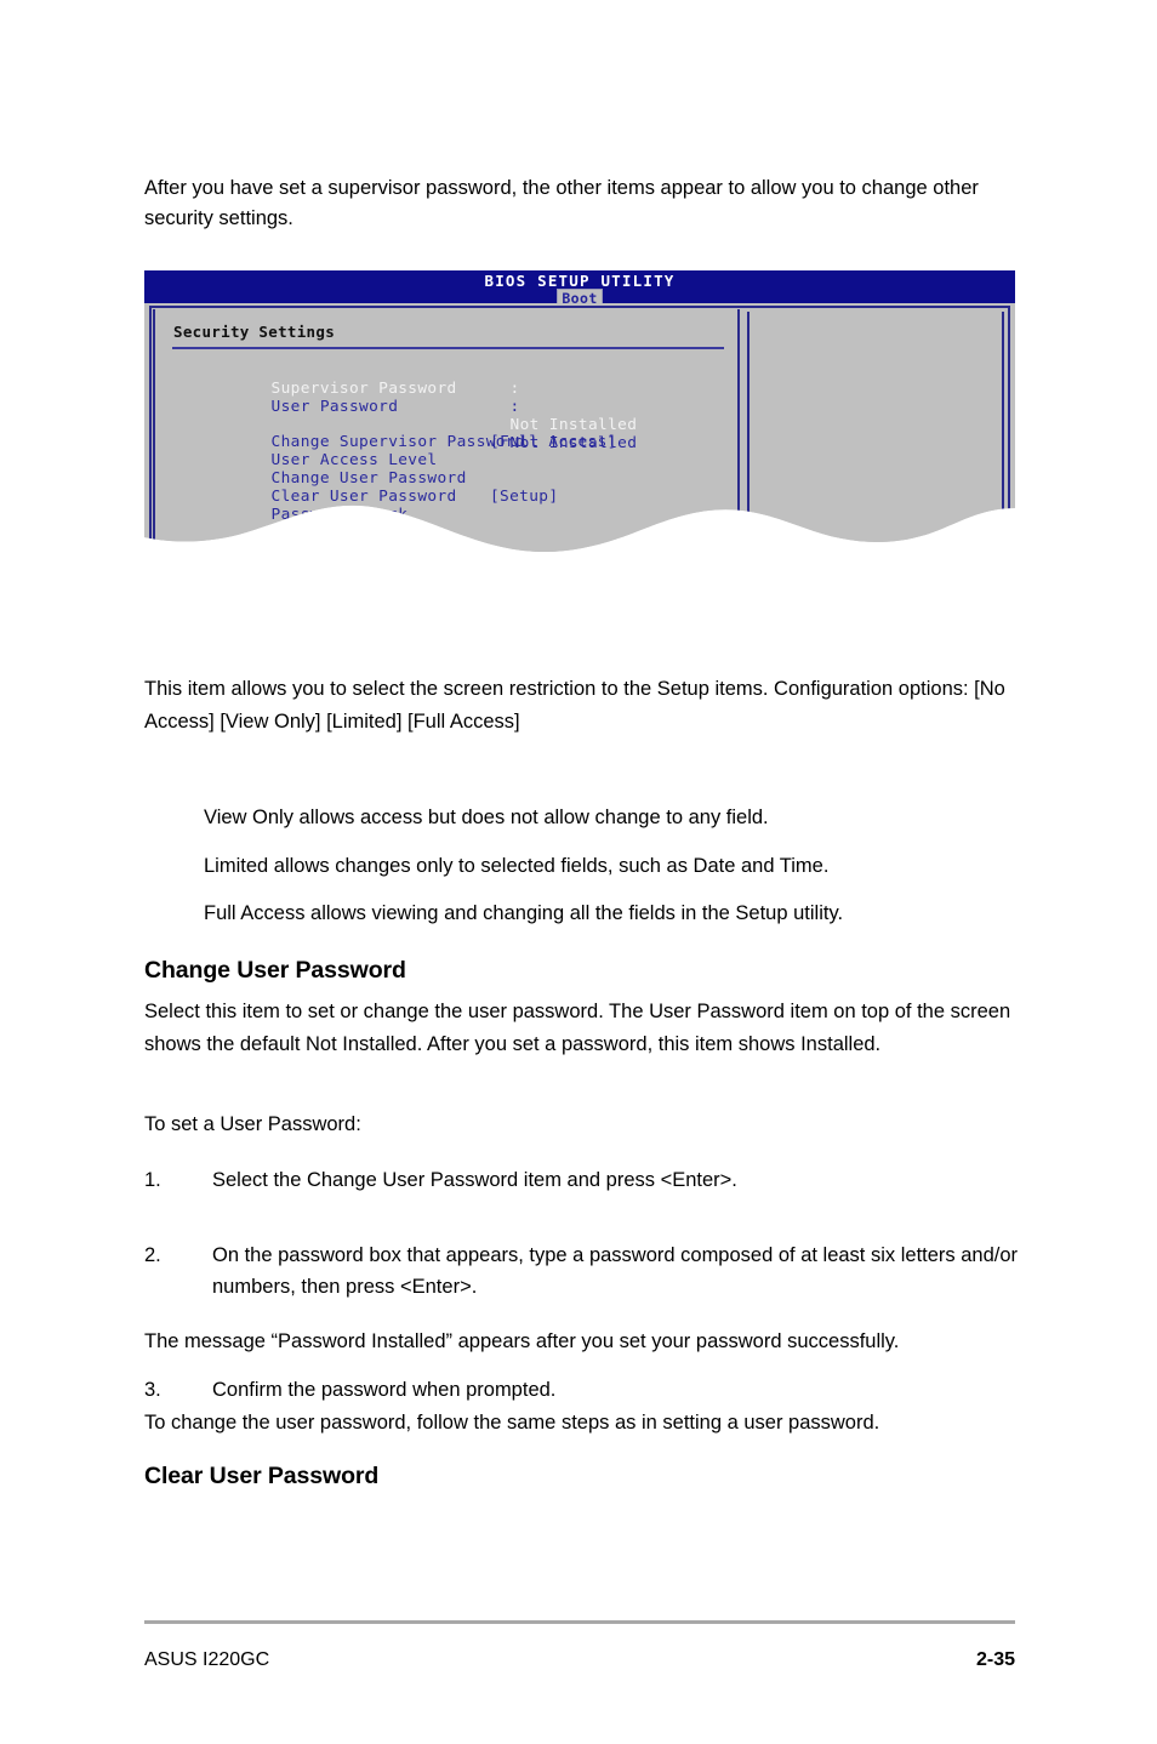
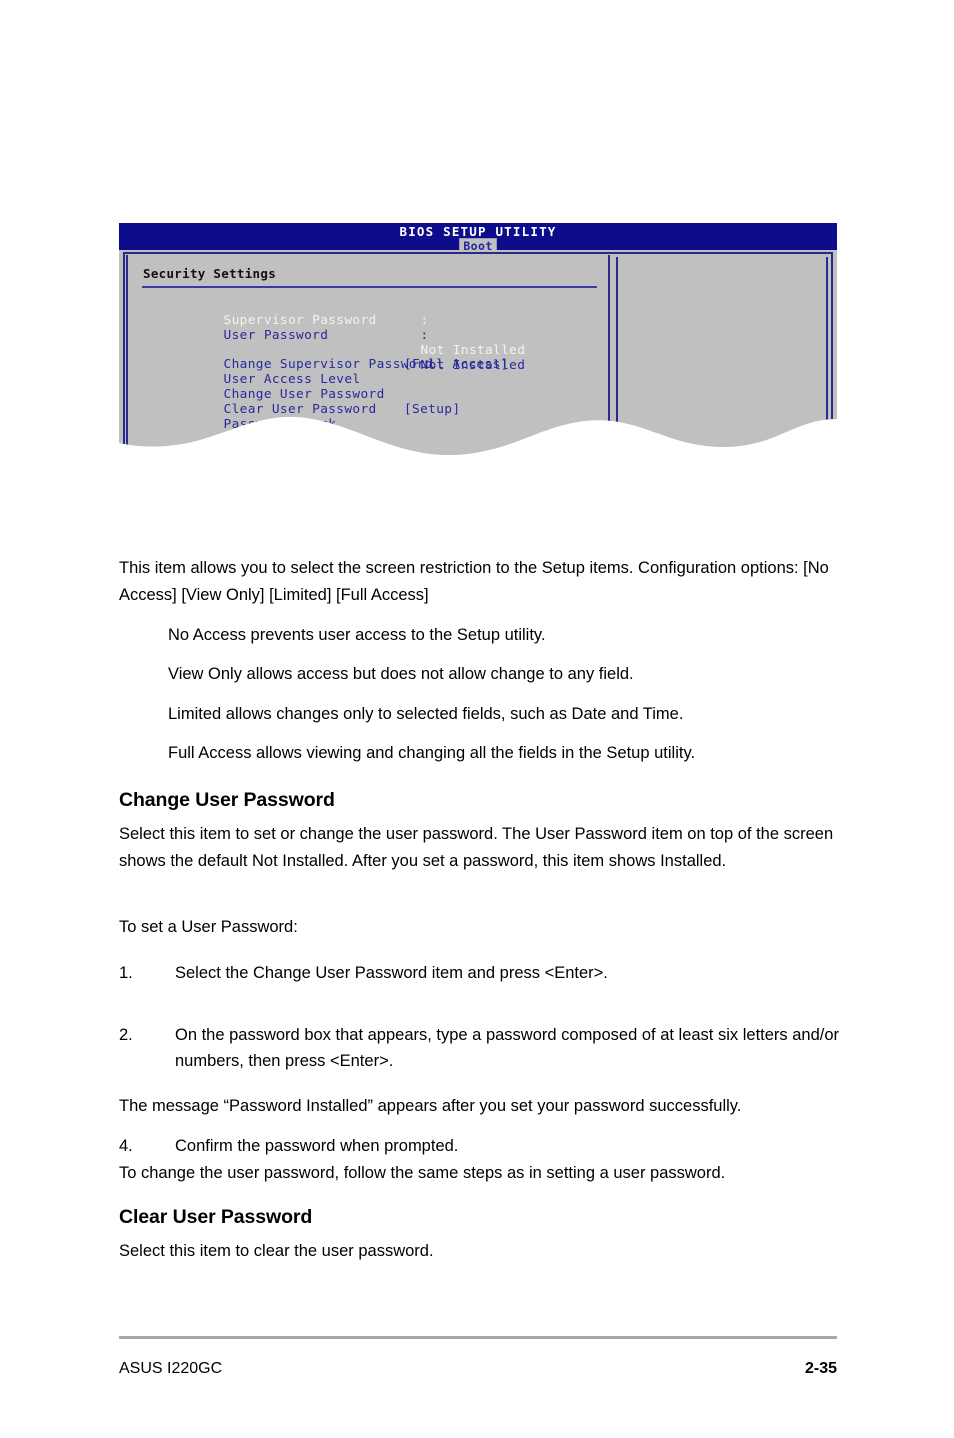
- After you have set a supervisor password, the other items appear to allow you to change other security settings.
  BIOS SETUP UTILITY
  Boot
  Security Settings
  Supervisor Password
  : Not Installed
  User Password
  : Not Installed
  Change Supervisor Password
  User Access Level
  [Full Access]
  Change User Password
  Clear User Password
  [Setup]
  This item allows you to select the screen restriction to the Setup items. Configuration options: [No Access] [View Only] [Limited] [Full Access]
+ No Access prevents user access to the Setup utility.
  View Only allows access but does not allow change to any field.
  Limited allows changes only to selected fields, such as Date and Time.
  Full Access allows viewing and changing all the fields in the Setup utility.
  Change User Password
  Select this item to set or change the user password. The User Password item on top of the screen shows the default Not Installed. After you set a password, this item shows Installed.
  To set a User Password:
  1.
  Select the Change User Password item and press <Enter>.
  2.
  On the password box that appears, type a password composed of at least six letters and/or numbers, then press <Enter>.
- 3.
+ 4.
  Confirm the password when prompted.
  The message “Password Installed” appears after you set your password successfully.
  To change the user password, follow the same steps as in setting a user password.
  Clear User Password
+ Select this item to clear the user password.
  ASUS I220GC
  2-35
